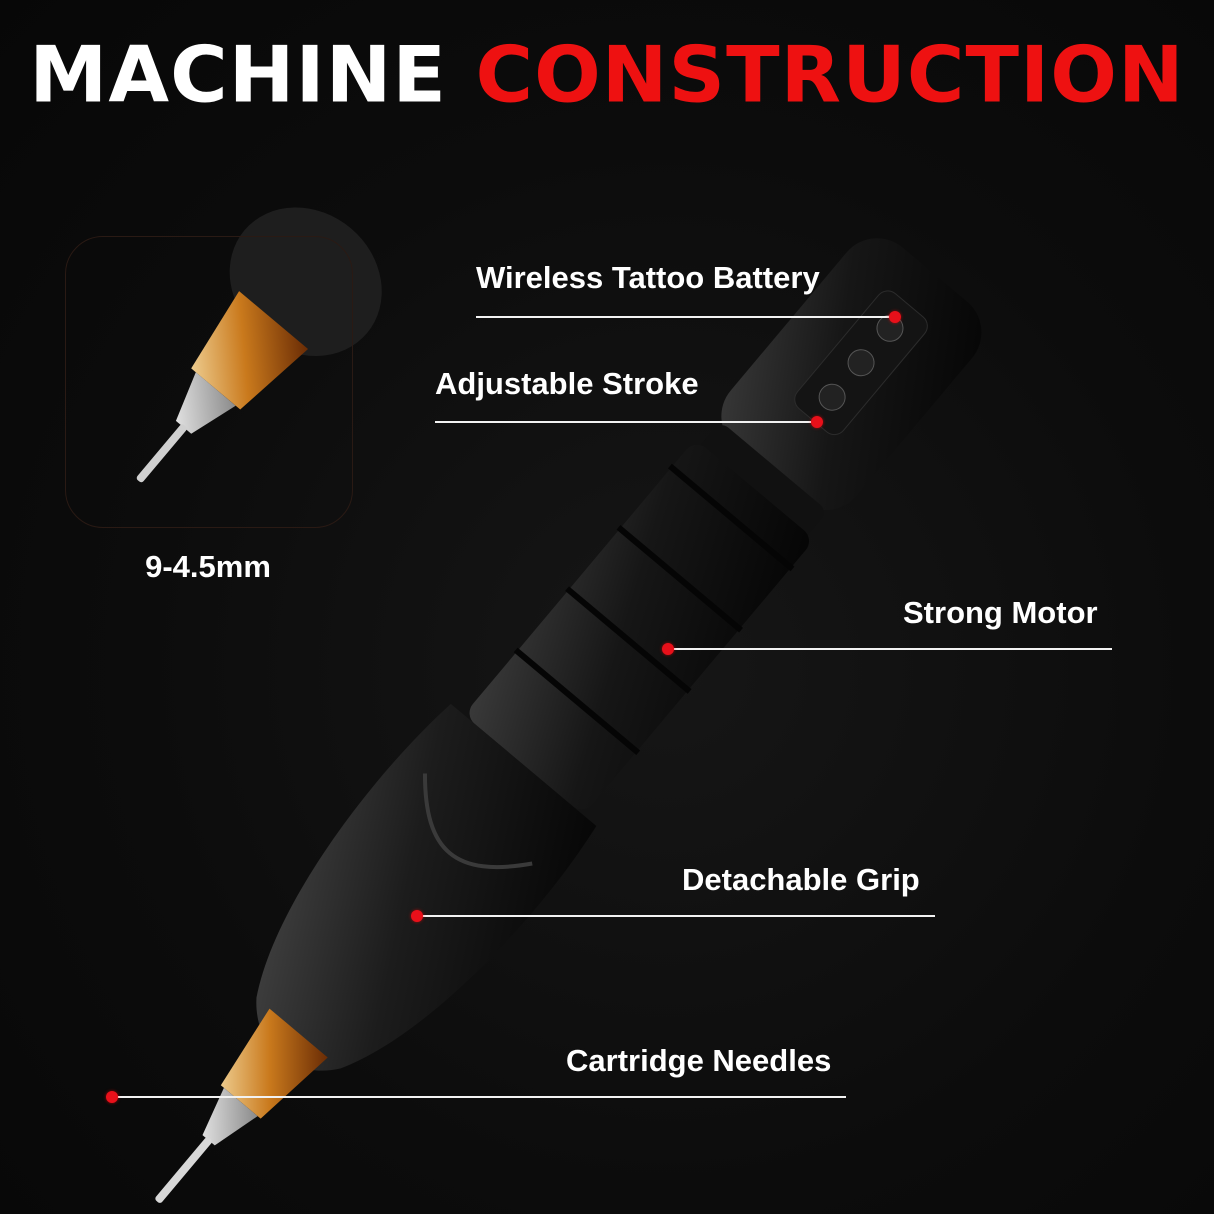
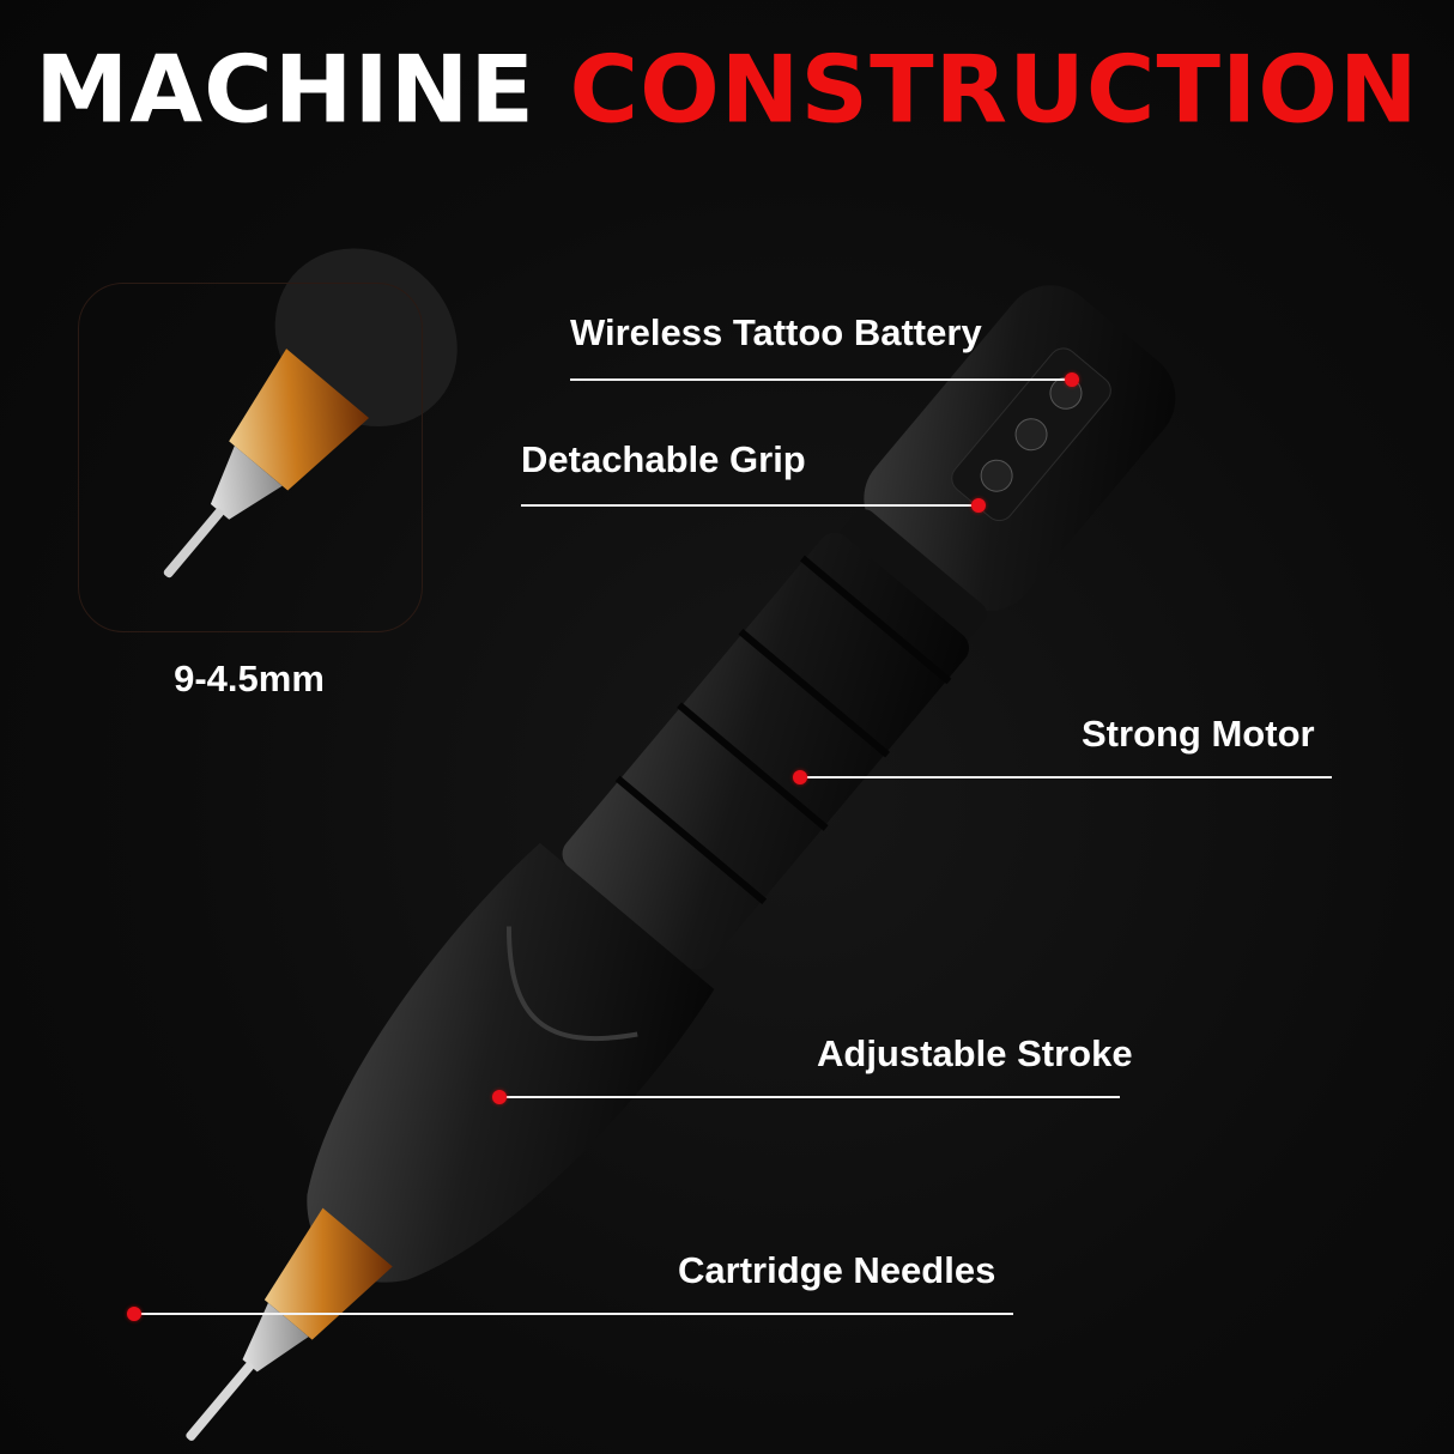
  MACHINE CONSTRUCTION
  9-4.5mm
  Wireless Tattoo Battery
- Adjustable Stroke
+ Detachable Grip
  Strong Motor
- Detachable Grip
+ Adjustable Stroke
  Cartridge Needles
